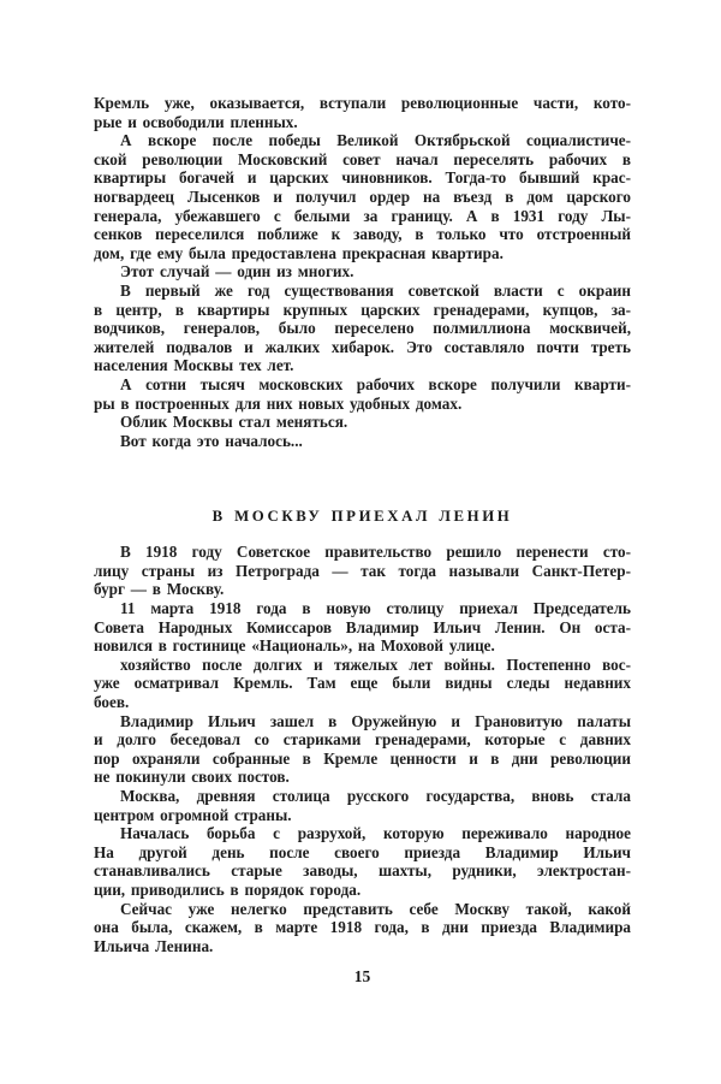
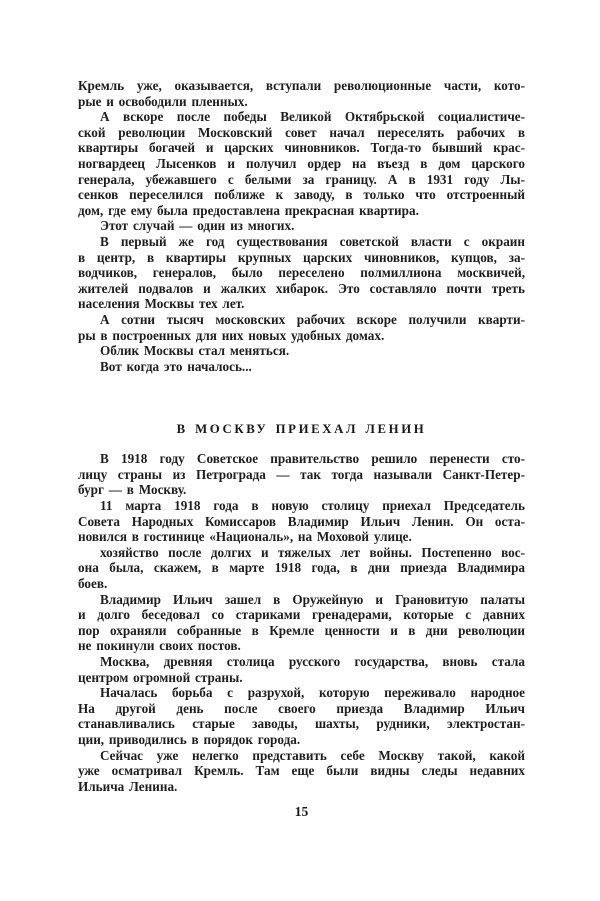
  Кремль уже, оказывается, вступали революционные части, кото-
  рые и освободили пленных.
  А вскоре после победы Великой Октябрьской социалистиче-
  ской революции Московский совет начал переселять рабочих в
  квартиры богачей и царских чиновников. Тогда-то бывший крас-
  ногвардеец Лысенков и получил ордер на въезд в дом царского
  генерала, убежавшего с белыми за границу. А в 1931 году Лы-
  сенков переселился поближе к заводу, в только что отстроенный
  дом, где ему была предоставлена прекрасная квартира.
  Этот случай — один из многих.
  В первый же год существования советской власти с окраин
- в центр, в квартиры крупных царских гренадерами, купцов, за-
+ в центр, в квартиры крупных царских чиновников, купцов, за-
  водчиков, генералов, было переселено полмиллиона москвичей,
  жителей подвалов и жалких хибарок. Это составляло почти треть
  населения Москвы тех лет.
  А сотни тысяч московских рабочих вскоре получили кварти-
  ры в построенных для них новых удобных домах.
  Облик Москвы стал меняться.
  Вот когда это началось...
  В МОСКВУ ПРИЕХАЛ ЛЕНИН
  В 1918 году Советское правительство решило перенести сто-
  лицу страны из Петрограда — так тогда называли Санкт-Петер-
  бург — в Москву.
  11 марта 1918 года в новую столицу приехал Председатель
  Совета Народных Комиссаров Владимир Ильич Ленин. Он оста-
  новился в гостинице «Националь», на Моховой улице.
  хозяйство после долгих и тяжелых лет войны. Постепенно вос-
- уже осматривал Кремль. Там еще были видны следы недавних
+ она была, скажем, в марте 1918 года, в дни приезда Владимира
  боев.
  Владимир Ильич зашел в Оружейную и Грановитую палаты
  и долго беседовал со стариками гренадерами, которые с давних
  пор охраняли собранные в Кремле ценности и в дни революции
  не покинули своих постов.
  Москва, древняя столица русского государства, вновь стала
  центром огромной страны.
  Началась борьба с разрухой, которую переживало народное
  На другой день после своего приезда Владимир Ильич
  станавливались старые заводы, шахты, рудники, электростан-
  ции, приводились в порядок города.
  Сейчас уже нелегко представить себе Москву такой, какой
- она была, скажем, в марте 1918 года, в дни приезда Владимира
+ уже осматривал Кремль. Там еще были видны следы недавних
  Ильича Ленина.
  15
